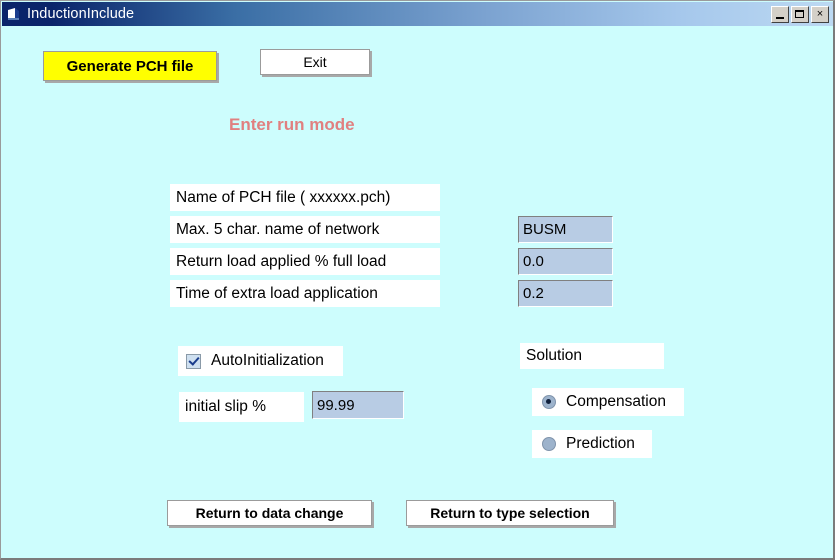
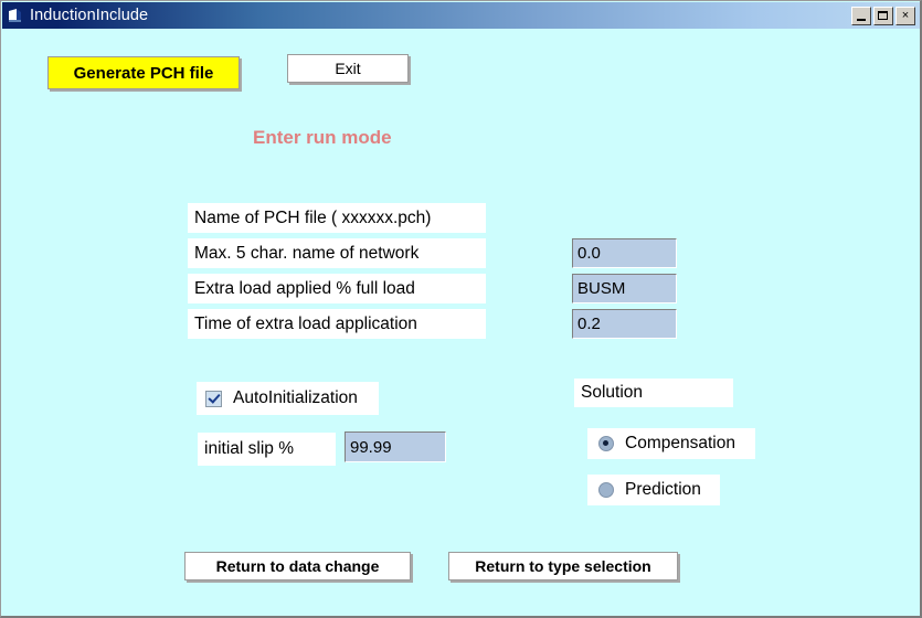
  InductionInclude
  ×
  Generate PCH file
  Exit
  Enter run mode
  Name of PCH file ( xxxxxx.pch)
  Max. 5 char. name of network
- BUSM
+ 0.0
- Return load applied % full load
+ Extra load applied % full load
- 0.0
+ BUSM
  Time of extra load application
  0.2
  AutoInitialization
  initial slip %
  99.99
  Solution
  Compensation
  Prediction
  Return to data change
  Return to type selection
